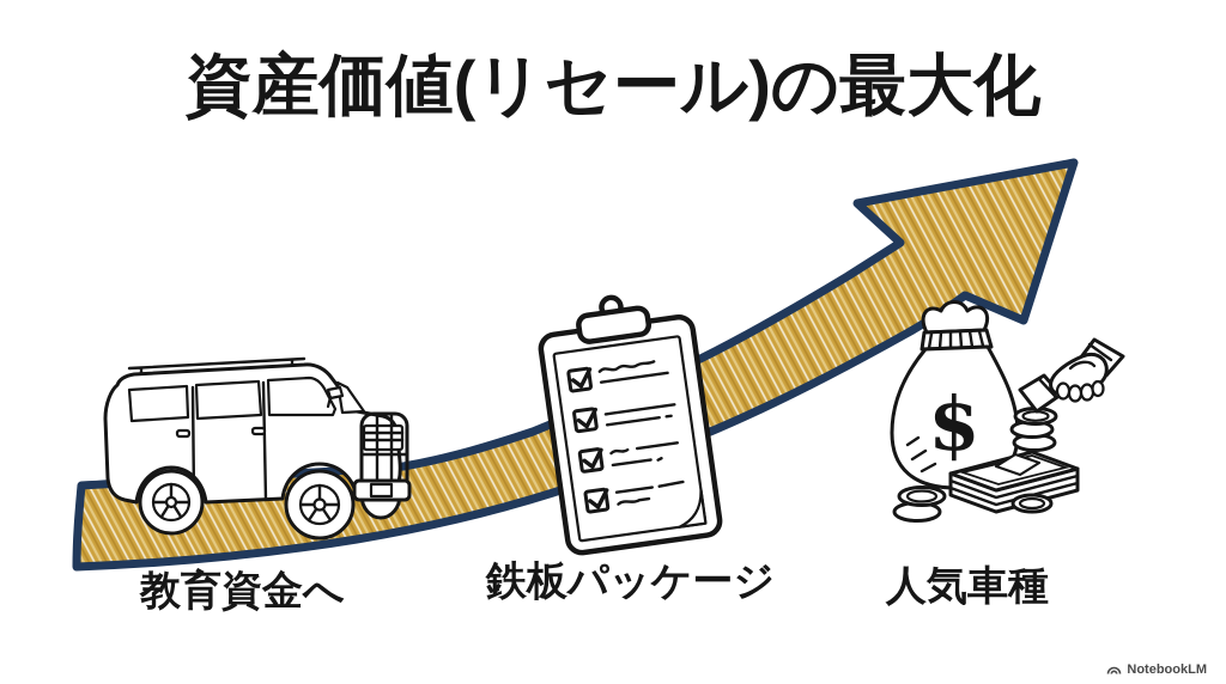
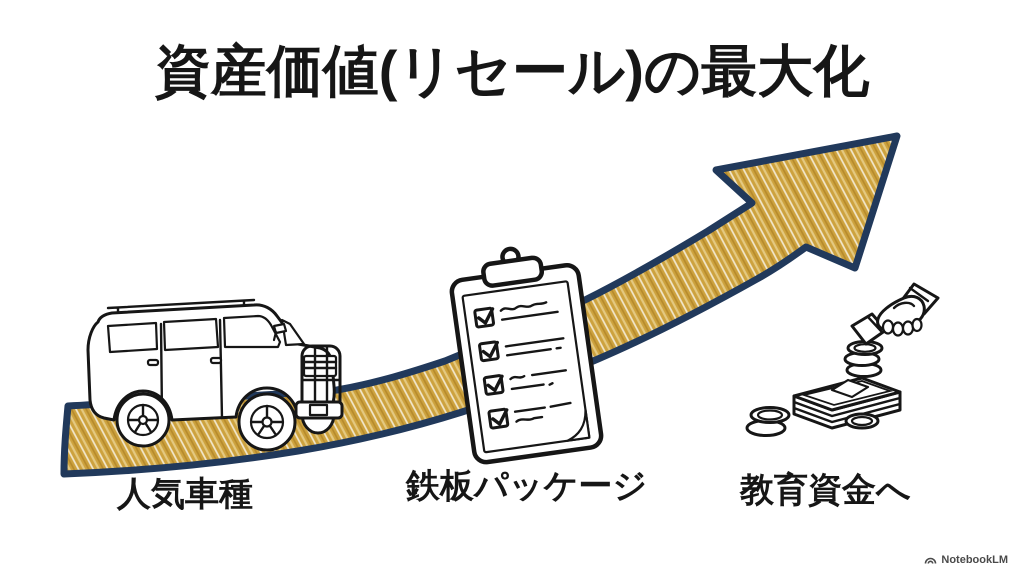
  資産価値(リセール)の最大化
- $
- 教育資金へ
+ 人気車種
  鉄板パッケージ
- 人気車種
+ 教育資金へ
  NotebookLM
